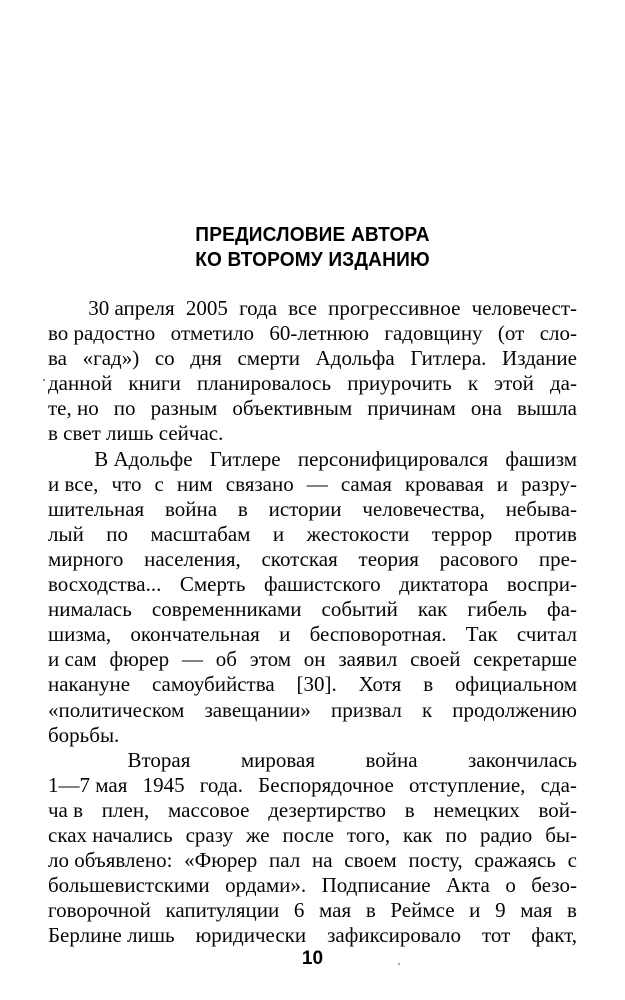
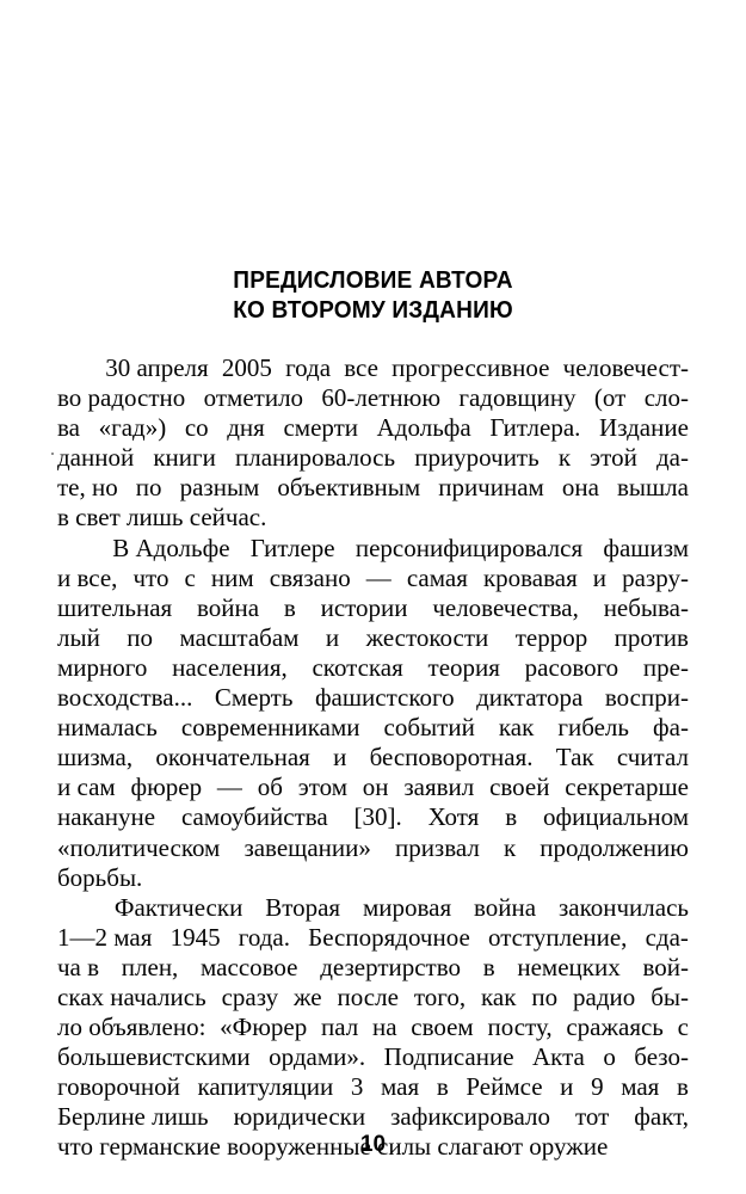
  ПРЕДИСЛОВИЕ АВТОРА
  КО ВТОРОМУ ИЗДАНИЮ
  30 апреля
  2005
  года
  все
  прогрессивное
  человечест-
  во радостно
  отметило
  60-летнюю
  гадовщину
  (от
  сло-
  ва
  «гад»)
  со
  дня
  смерти
  Адольфа
  Гитлера.
  Издание
  данной
  книги
  планировалось
  приурочить
  к
  этой
  да-
  те, но
  по
  разным
  объективным
  причинам
  она
  вышла
  в свет лишь сейчас.
  В Адольфе
  Гитлере
  персонифицировался
  фашизм
  и все,
  что
  с
  ним
  связано
  —
  самая
  кровавая
  и
  разру-
  шительная
  война
  в
  истории
  человечества,
  небыва-
  лый
  по
  масштабам
  и
  жестокости
  террор
  против
  мирного
  населения,
  скотская
  теория
  расового
  пре-
  восходства...
  Смерть
  фашистского
  диктатора
  воспри-
  нималась
  современниками
  событий
  как
  гибель
  фа-
  шизма,
  окончательная
  и
  бесповоротная.
  Так
  считал
  и сам
  фюрер
  —
  об
  этом
  он
  заявил
  своей
  секретарше
  накануне
  самоубийства
  [30].
  Хотя
  в
  официальном
  «политическом
  завещании»
  призвал
  к
  продолжению
  борьбы.
+ Фактически
  Вторая
  мировая
  война
  закончилась
- 1—7 мая
+ 1—2 мая
  1945
  года.
  Беспорядочное
  отступление,
  сда-
  ча в
  плен,
  массовое
  дезертирство
  в
  немецких
  вой-
  сках начались
  сразу
  же
  после
  того,
  как
  по
  радио
  бы-
  ло объявлено:
  «Фюрер
  пал
  на
  своем
  посту,
  сражаясь
  с
  большевистскими
  ордами».
  Подписание
  Акта
  о
  безо-
  говорочной
  капитуляции
- 6
+ 3
  мая
  в
  Реймсе
  и
  9
  мая
  в
  Берлине лишь
  юридически
  зафиксировало
  тот
  факт,
+ что германские вооруженные силы слагают оружие
  10
